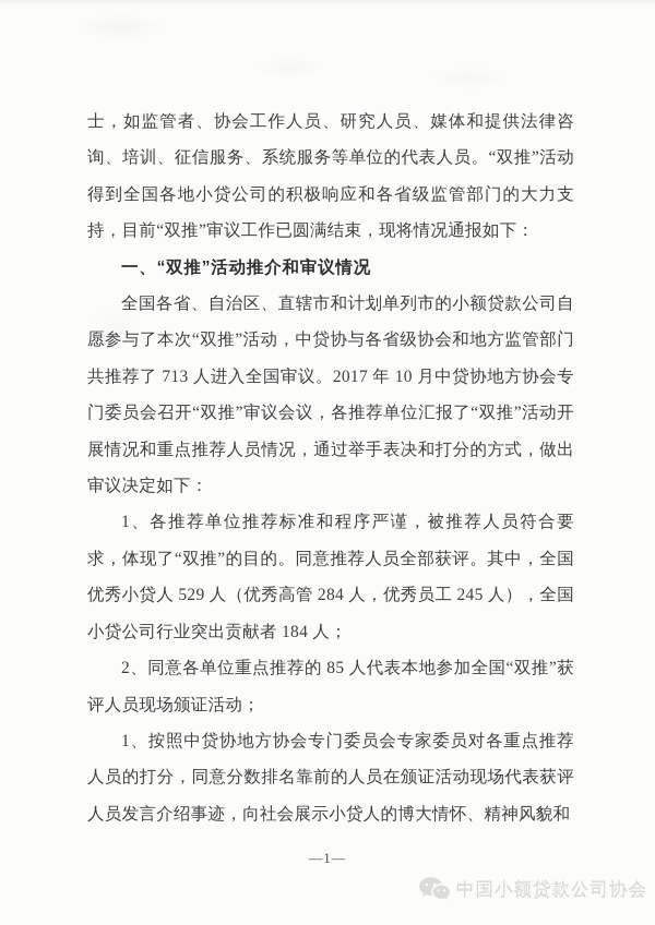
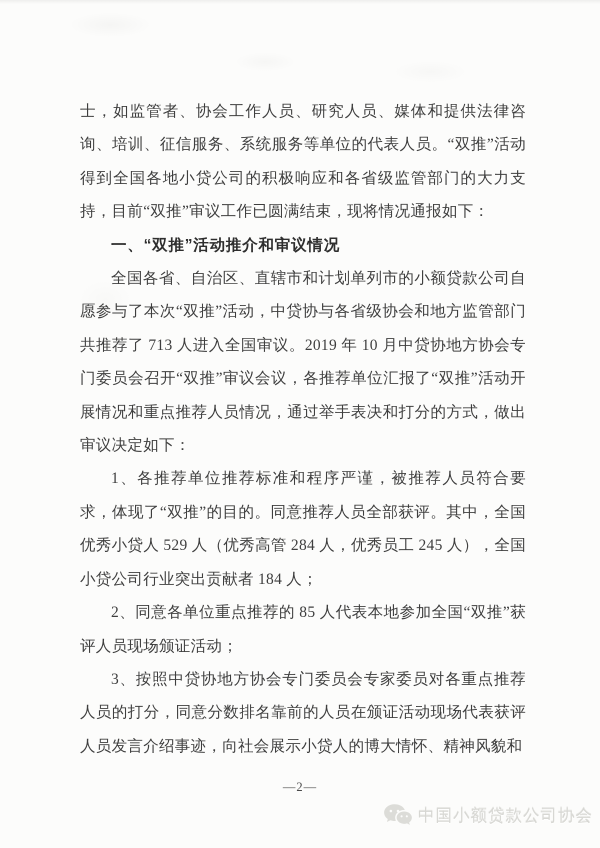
  士，如监管者、协会工作人员、研究人员、媒体和提供法律咨询、培训、征信服务、系统服务等单位的代表人员。“双推”活动得到全国各地小贷公司的积极响应和各省级监管部门的大力支持，目前“双推”审议工作已圆满结束，现将情况通报如下：
  一、“双推”活动推介和审议情况
- 全国各省、自治区、直辖市和计划单列市的小额贷款公司自愿参与了本次“双推”活动，中贷协与各省级协会和地方监管部门共推荐了 713 人进入全国审议。2017 年 10 月中贷协地方协会专门委员会召开“双推”审议会议，各推荐单位汇报了“双推”活动开展情况和重点推荐人员情况，通过举手表决和打分的方式，做出审议决定如下：
+ 全国各省、自治区、直辖市和计划单列市的小额贷款公司自愿参与了本次“双推”活动，中贷协与各省级协会和地方监管部门共推荐了 713 人进入全国审议。2019 年 10 月中贷协地方协会专门委员会召开“双推”审议会议，各推荐单位汇报了“双推”活动开展情况和重点推荐人员情况，通过举手表决和打分的方式，做出审议决定如下：
  1、各推荐单位推荐标准和程序严谨，被推荐人员符合要求，体现了“双推”的目的。同意推荐人员全部获评。其中，全国优秀小贷人 529 人（优秀高管 284 人，优秀员工 245 人），全国小贷公司行业突出贡献者 184 人；
  2、同意各单位重点推荐的 85 人代表本地参加全国“双推”获评人员现场颁证活动；
- 1、按照中贷协地方协会专门委员会专家委员对各重点推荐人员的打分，同意分数排名靠前的人员在颁证活动现场代表获评人员发言介绍事迹，向社会展示小贷人的博大情怀、精神风貌和
+ 3、按照中贷协地方协会专门委员会专家委员对各重点推荐人员的打分，同意分数排名靠前的人员在颁证活动现场代表获评人员发言介绍事迹，向社会展示小贷人的博大情怀、精神风貌和
- —1—
+ —2—
  中国小额贷款公司协会
